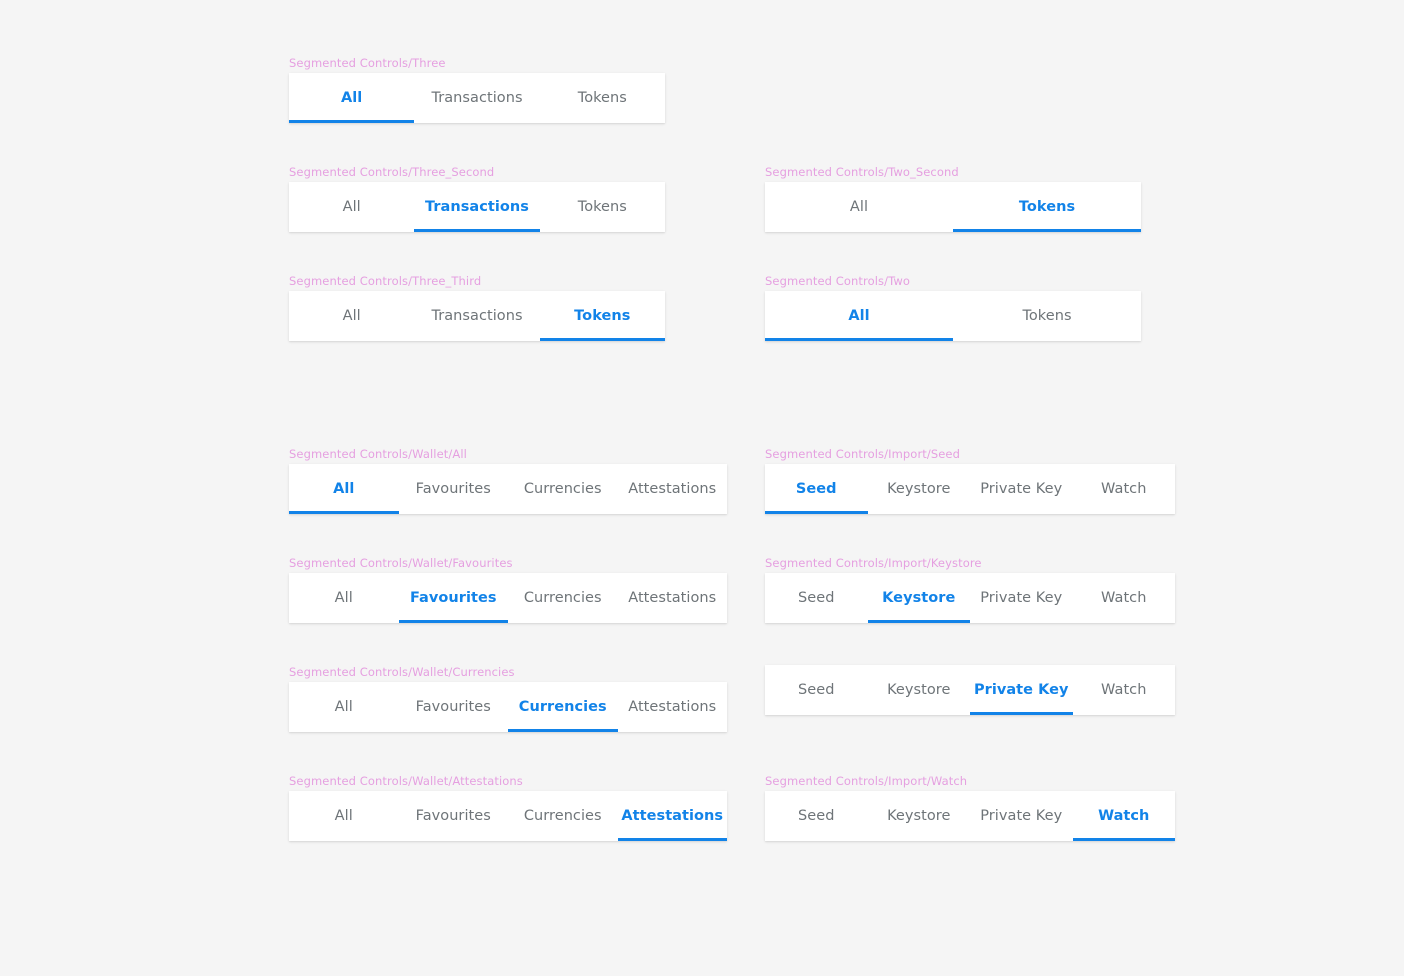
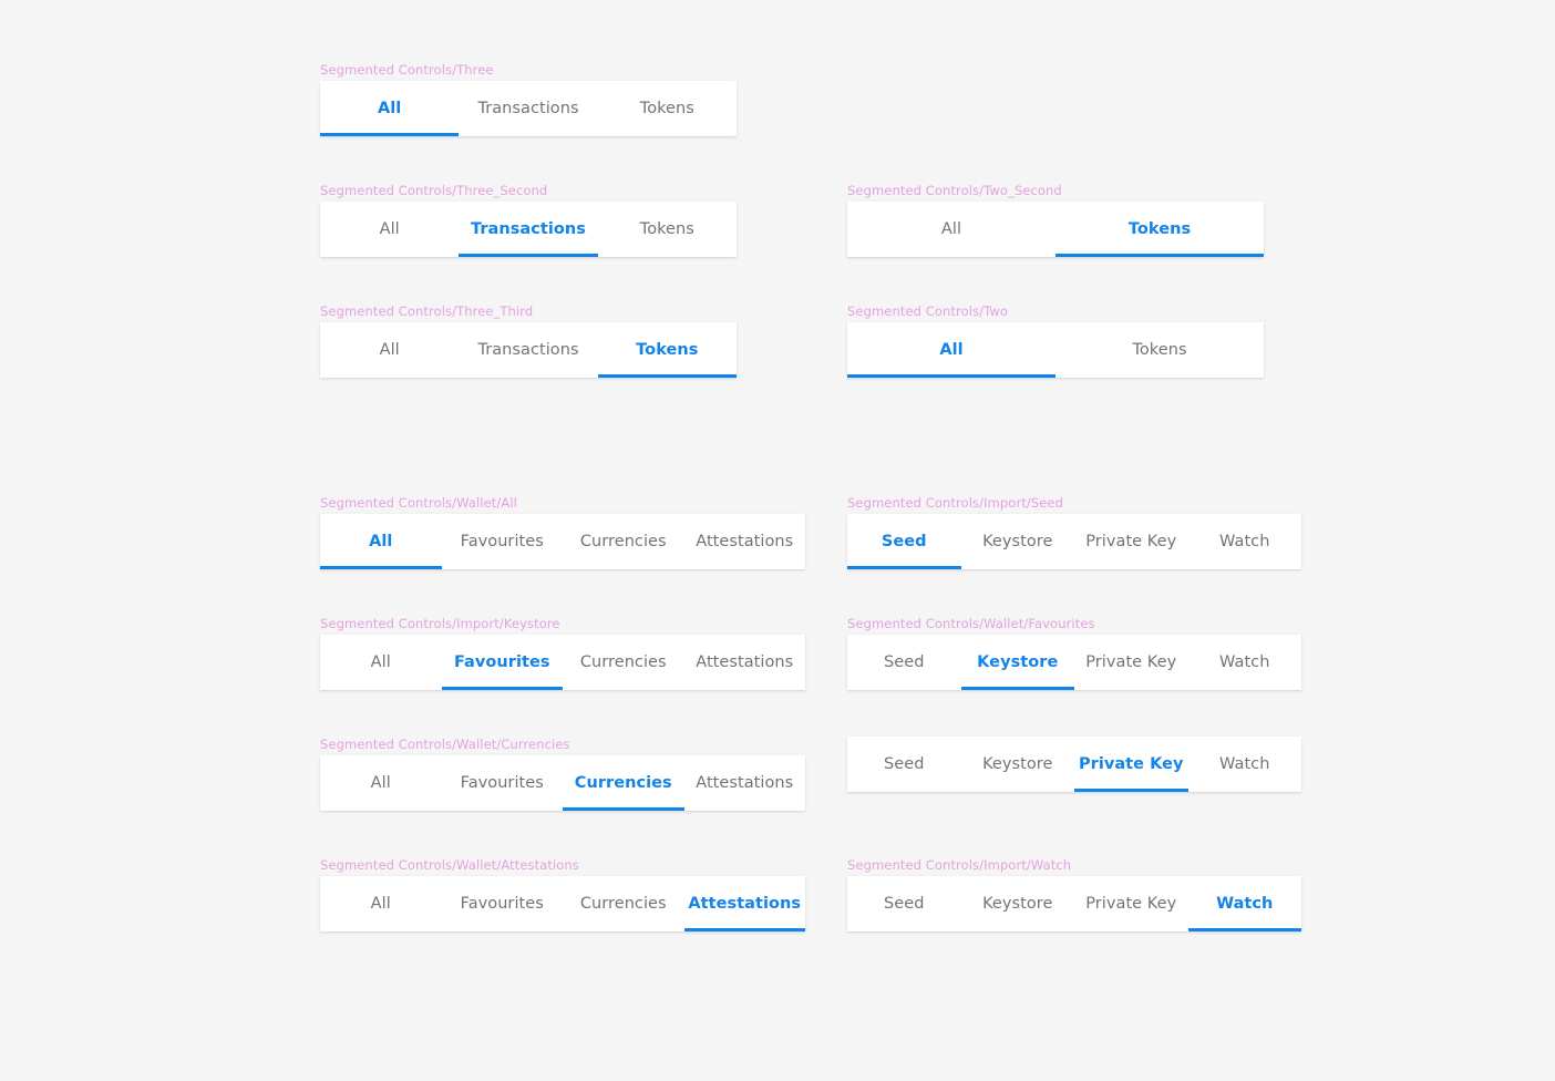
  Segmented Controls/Three
  All
  Transactions
  Tokens
  Segmented Controls/Three_Second
  All
  Transactions
  Tokens
  Segmented Controls/Two_Second
  All
  Tokens
  Segmented Controls/Three_Third
  All
  Transactions
  Tokens
  Segmented Controls/Two
  All
  Tokens
  Segmented Controls/Wallet/All
  All
  Favourites
  Currencies
  Attestations
  Segmented Controls/Import/Seed
  Seed
  Keystore
  Private Key
  Watch
- Segmented Controls/Wallet/Favourites
+ Segmented Controls/Import/Keystore
  All
  Favourites
  Currencies
  Attestations
- Segmented Controls/Import/Keystore
+ Segmented Controls/Wallet/Favourites
  Seed
  Keystore
  Private Key
  Watch
  Segmented Controls/Wallet/Currencies
  All
  Favourites
  Currencies
  Attestations
  Seed
  Keystore
  Private Key
  Watch
  Segmented Controls/Wallet/Attestations
  All
  Favourites
  Currencies
  Attestations
  Segmented Controls/Import/Watch
  Seed
  Keystore
  Private Key
  Watch
